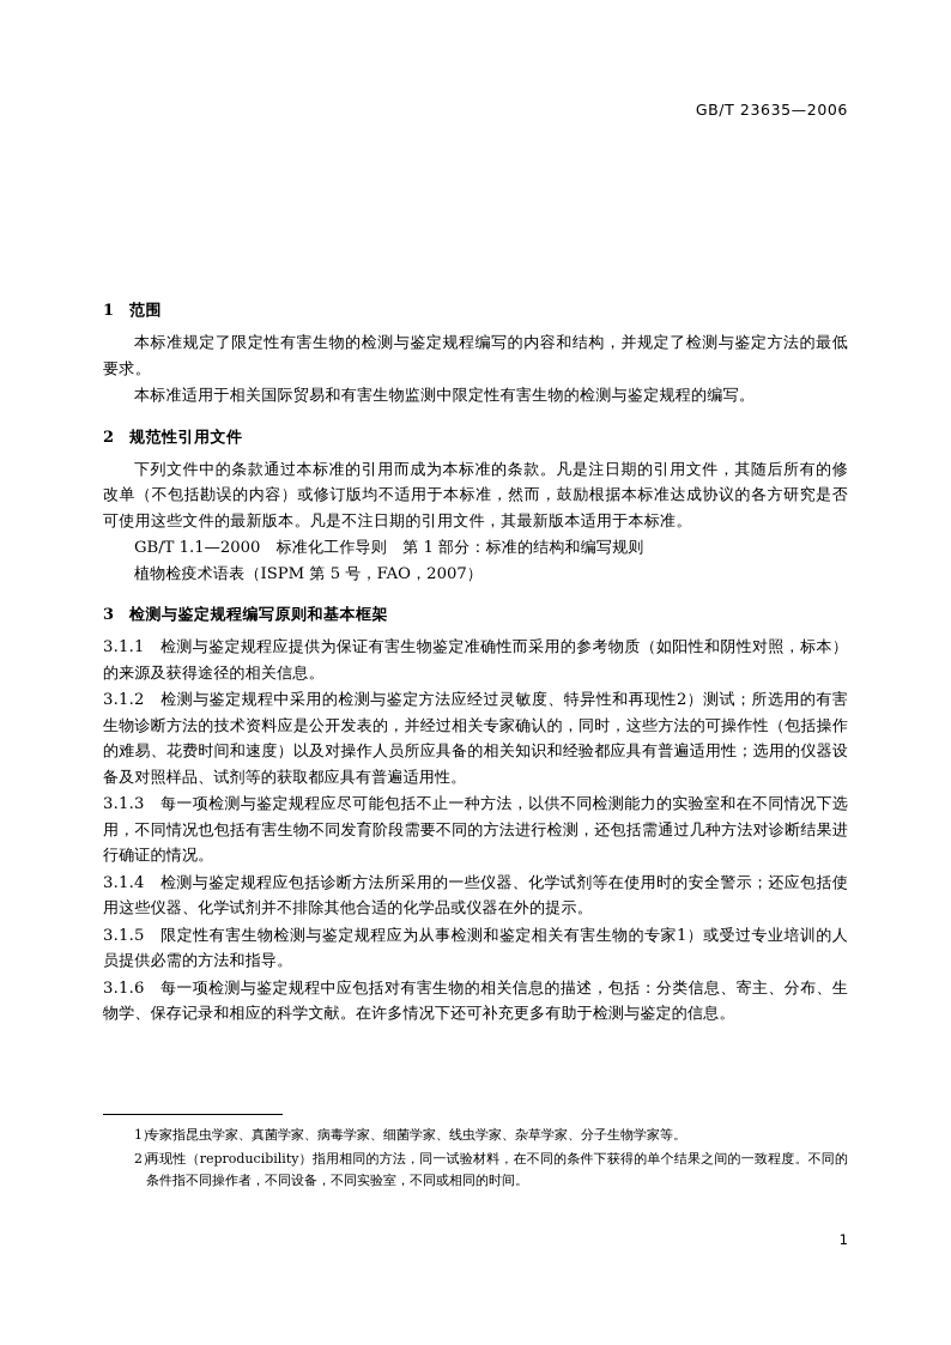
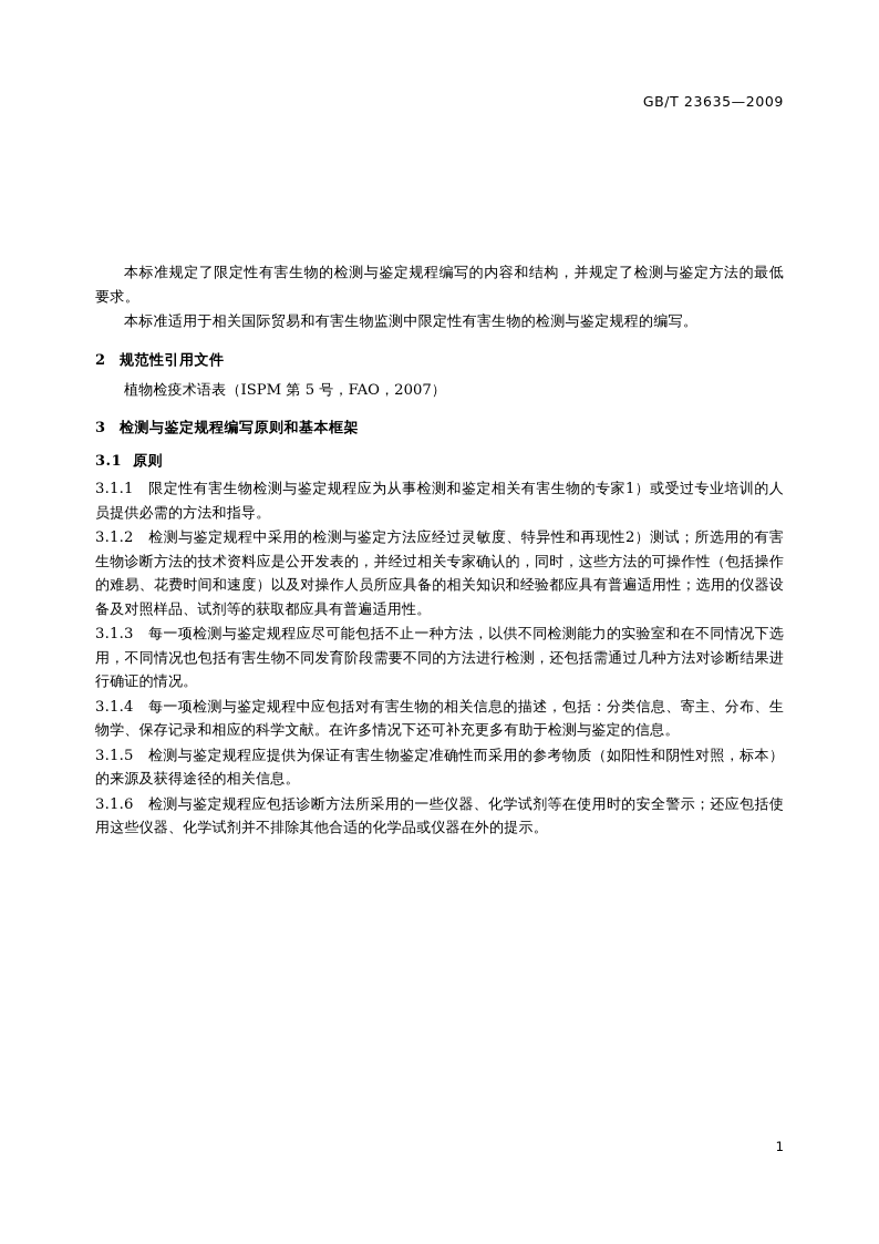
- GB/T 23635—2006
+ GB/T 23635—2009
- 1 范围
  本标准规定了限定性有害生物的检测与鉴定规程编写的内容和结构，并规定了检测与鉴定方法的最低要求。
  本标准适用于相关国际贸易和有害生物监测中限定性有害生物的检测与鉴定规程的编写。
  2 规范性引用文件
- 下列文件中的条款通过本标准的引用而成为本标准的条款。凡是注日期的引用文件，其随后所有的修改单（不包括勘误的内容）或修订版均不适用于本标准，然而，鼓励根据本标准达成协议的各方研究是否可使用这些文件的最新版本。凡是不注日期的引用文件，其最新版本适用于本标准。
- GB/T 1.1—2000 标准化工作导则 第 1 部分：标准的结构和编写规则
  植物检疫术语表（ISPM 第 5 号，FAO，2007）
  3 检测与鉴定规程编写原则和基本框架
+ 3.1 原则
- 3.1.1 检测与鉴定规程应提供为保证有害生物鉴定准确性而采用的参考物质（如阳性和阴性对照，标本）的来源及获得途径的相关信息。
+ 3.1.1 限定性有害生物检测与鉴定规程应为从事检测和鉴定相关有害生物的专家1）或受过专业培训的人员提供必需的方法和指导。
  3.1.2 检测与鉴定规程中采用的检测与鉴定方法应经过灵敏度、特异性和再现性2）测试；所选用的有害生物诊断方法的技术资料应是公开发表的，并经过相关专家确认的，同时，这些方法的可操作性（包括操作的难易、花费时间和速度）以及对操作人员所应具备的相关知识和经验都应具有普遍适用性；选用的仪器设备及对照样品、试剂等的获取都应具有普遍适用性。
  3.1.3 每一项检测与鉴定规程应尽可能包括不止一种方法，以供不同检测能力的实验室和在不同情况下选用，不同情况也包括有害生物不同发育阶段需要不同的方法进行检测，还包括需通过几种方法对诊断结果进行确证的情况。
- 3.1.4 检测与鉴定规程应包括诊断方法所采用的一些仪器、化学试剂等在使用时的安全警示；还应包括使用这些仪器、化学试剂并不排除其他合适的化学品或仪器在外的提示。
+ 3.1.4 每一项检测与鉴定规程中应包括对有害生物的相关信息的描述，包括：分类信息、寄主、分布、生物学、保存记录和相应的科学文献。在许多情况下还可补充更多有助于检测与鉴定的信息。
- 3.1.5 限定性有害生物检测与鉴定规程应为从事检测和鉴定相关有害生物的专家1）或受过专业培训的人员提供必需的方法和指导。
+ 3.1.5 检测与鉴定规程应提供为保证有害生物鉴定准确性而采用的参考物质（如阳性和阴性对照，标本）的来源及获得途径的相关信息。
- 3.1.6 每一项检测与鉴定规程中应包括对有害生物的相关信息的描述，包括：分类信息、寄主、分布、生物学、保存记录和相应的科学文献。在许多情况下还可补充更多有助于检测与鉴定的信息。
+ 3.1.6 检测与鉴定规程应包括诊断方法所采用的一些仪器、化学试剂等在使用时的安全警示；还应包括使用这些仪器、化学试剂并不排除其他合适的化学品或仪器在外的提示。
- 1）
- 专家指昆虫学家、真菌学家、病毒学家、细菌学家、线虫学家、杂草学家、分子生物学家等。
- 2）
- 再现性（reproducibility）指用相同的方法，同一试验材料，在不同的条件下获得的单个结果之间的一致程度。不同的条件指不同操作者，不同设备，不同实验室，不同或相同的时间。
  1
